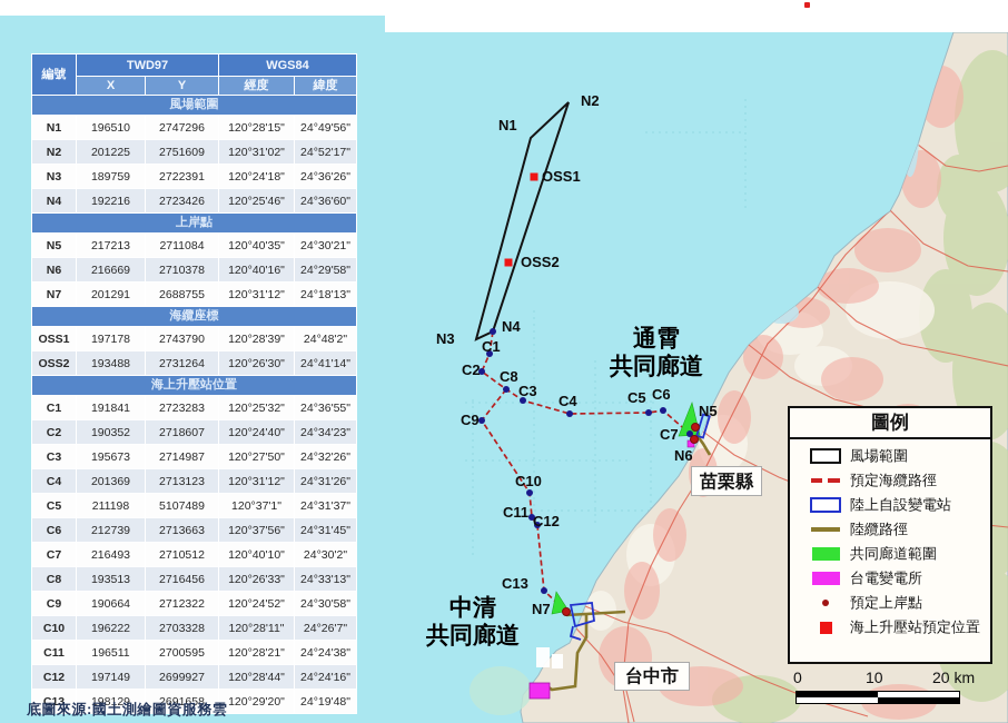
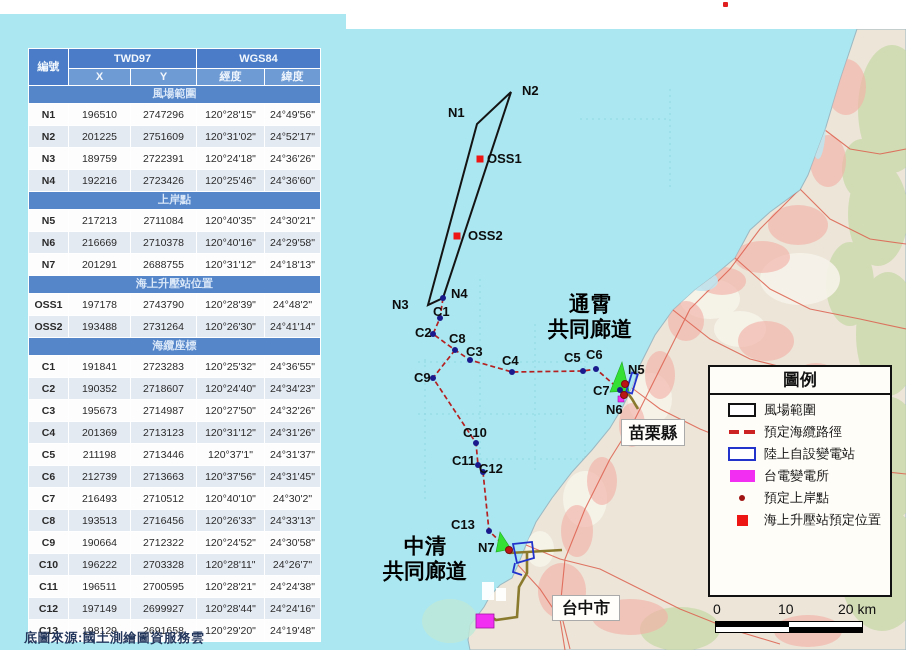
  N1
  N2
  N3
  N4
  OSS1
  OSS2
  C1
  C2
  C8
  C3
  C4
  C5
  C6
  C7
  C9
  C10
  C11
  C12
  C13
  N5
  N6
  N7
  通霄
  共同廊道
  中清
  共同廊道
  苗栗縣
  台中市
  編號	TWD97	WGS84
  X	Y	經度	緯度
  風場範圍
  N1	196510	2747296	120°28'15"	24°49'56"
  N2	201225	2751609	120°31'02"	24°52'17"
  N3	189759	2722391	120°24'18"	24°36'26"
  N4	192216	2723426	120°25'46"	24°36'60"
  上岸點
  N5	217213	2711084	120°40'35"	24°30'21"
  N6	216669	2710378	120°40'16"	24°29'58"
  N7	201291	2688755	120°31'12"	24°18'13"
- 海纜座標
+ 海上升壓站位置
  OSS1	197178	2743790	120°28'39"	24°48'2"
  OSS2	193488	2731264	120°26'30"	24°41'14"
- 海上升壓站位置
+ 海纜座標
  C1	191841	2723283	120°25'32"	24°36'55"
  C2	190352	2718607	120°24'40"	24°34'23"
  C3	195673	2714987	120°27'50"	24°32'26"
  C4	201369	2713123	120°31'12"	24°31'26"
- C5	211198	5107489	120°37'1"	24°31'37"
+ C5	211198	2713446	120°37'1"	24°31'37"
  C6	212739	2713663	120°37'56"	24°31'45"
  C7	216493	2710512	120°40'10"	24°30'2"
  C8	193513	2716456	120°26'33"	24°33'13"
  C9	190664	2712322	120°24'52"	24°30'58"
  C10	196222	2703328	120°28'11"	24°26'7"
  C11	196511	2700595	120°28'21"	24°24'38"
  C12	197149	2699927	120°28'44"	24°24'16"
  C13	198129	2691658	120°29'20"	24°19'48"
  底圖來源:國土測繪圖資服務雲
  圖例
  風場範圍
  預定海纜路徑
  陸上自設變電站
- 陸纜路徑
- 共同廊道範圍
  台電變電所
  預定上岸點
  海上升壓站預定位置
  0
  10
  20 km
